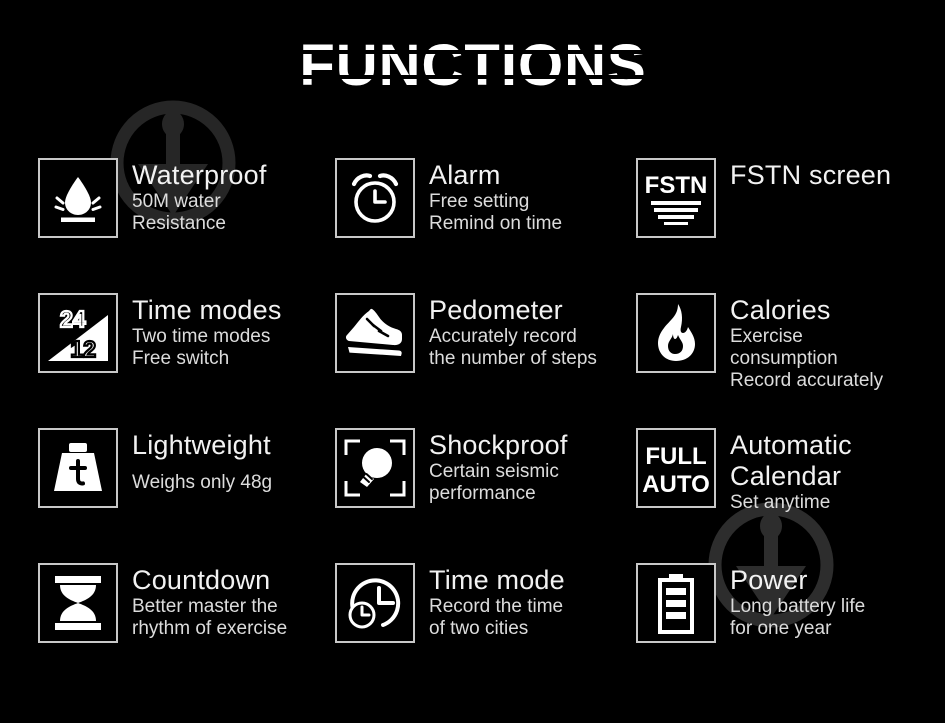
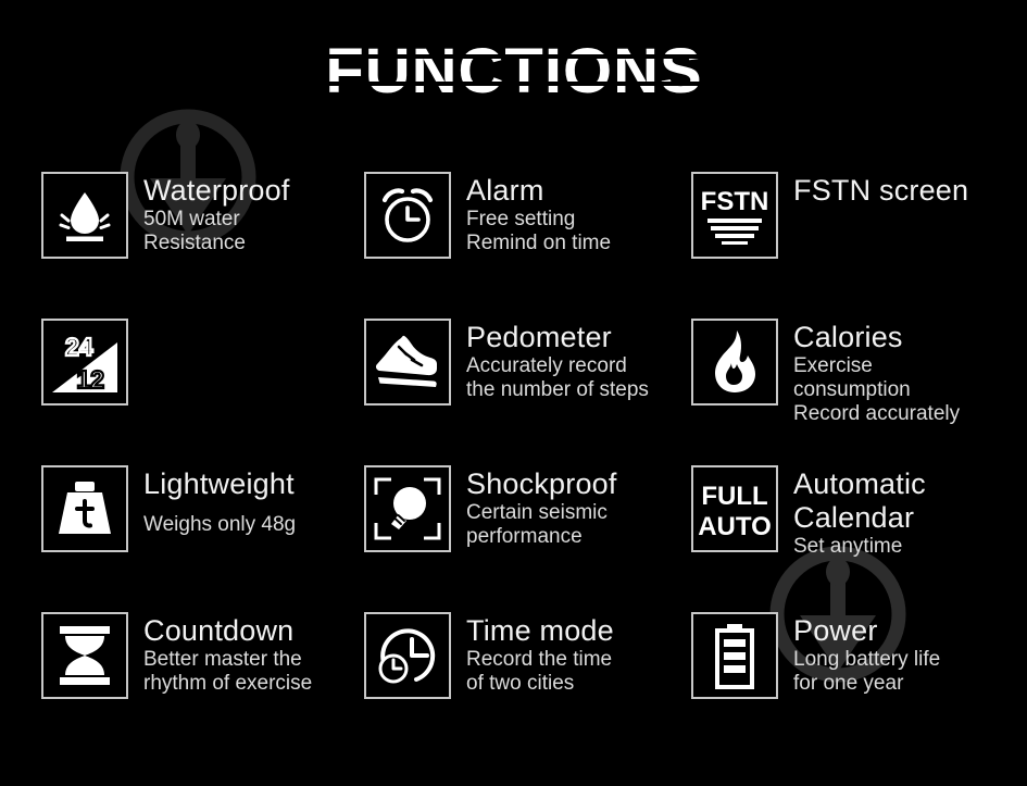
  FUNCTIONS
  Waterproof
  50M water
  Resistance
  Alarm
  Free setting
  Remind on time
  FSTN
  FSTN screen
  24
  12
- Time modes
- Two time modes
- Free switch
  Pedometer
  Accurately record
  the number of steps
  Calories
  Exercise consumption
  Record accurately
  Lightweight
  Weighs only 48g
  Shockproof
  Certain seismic
  performance
  FULL
  AUTO
  Automatic
  Calendar
  Set anytime
  Countdown
  Better master the
  rhythm of exercise
  Time mode
  Record the time
  of two cities
  Power
  Long battery life
  for one year
